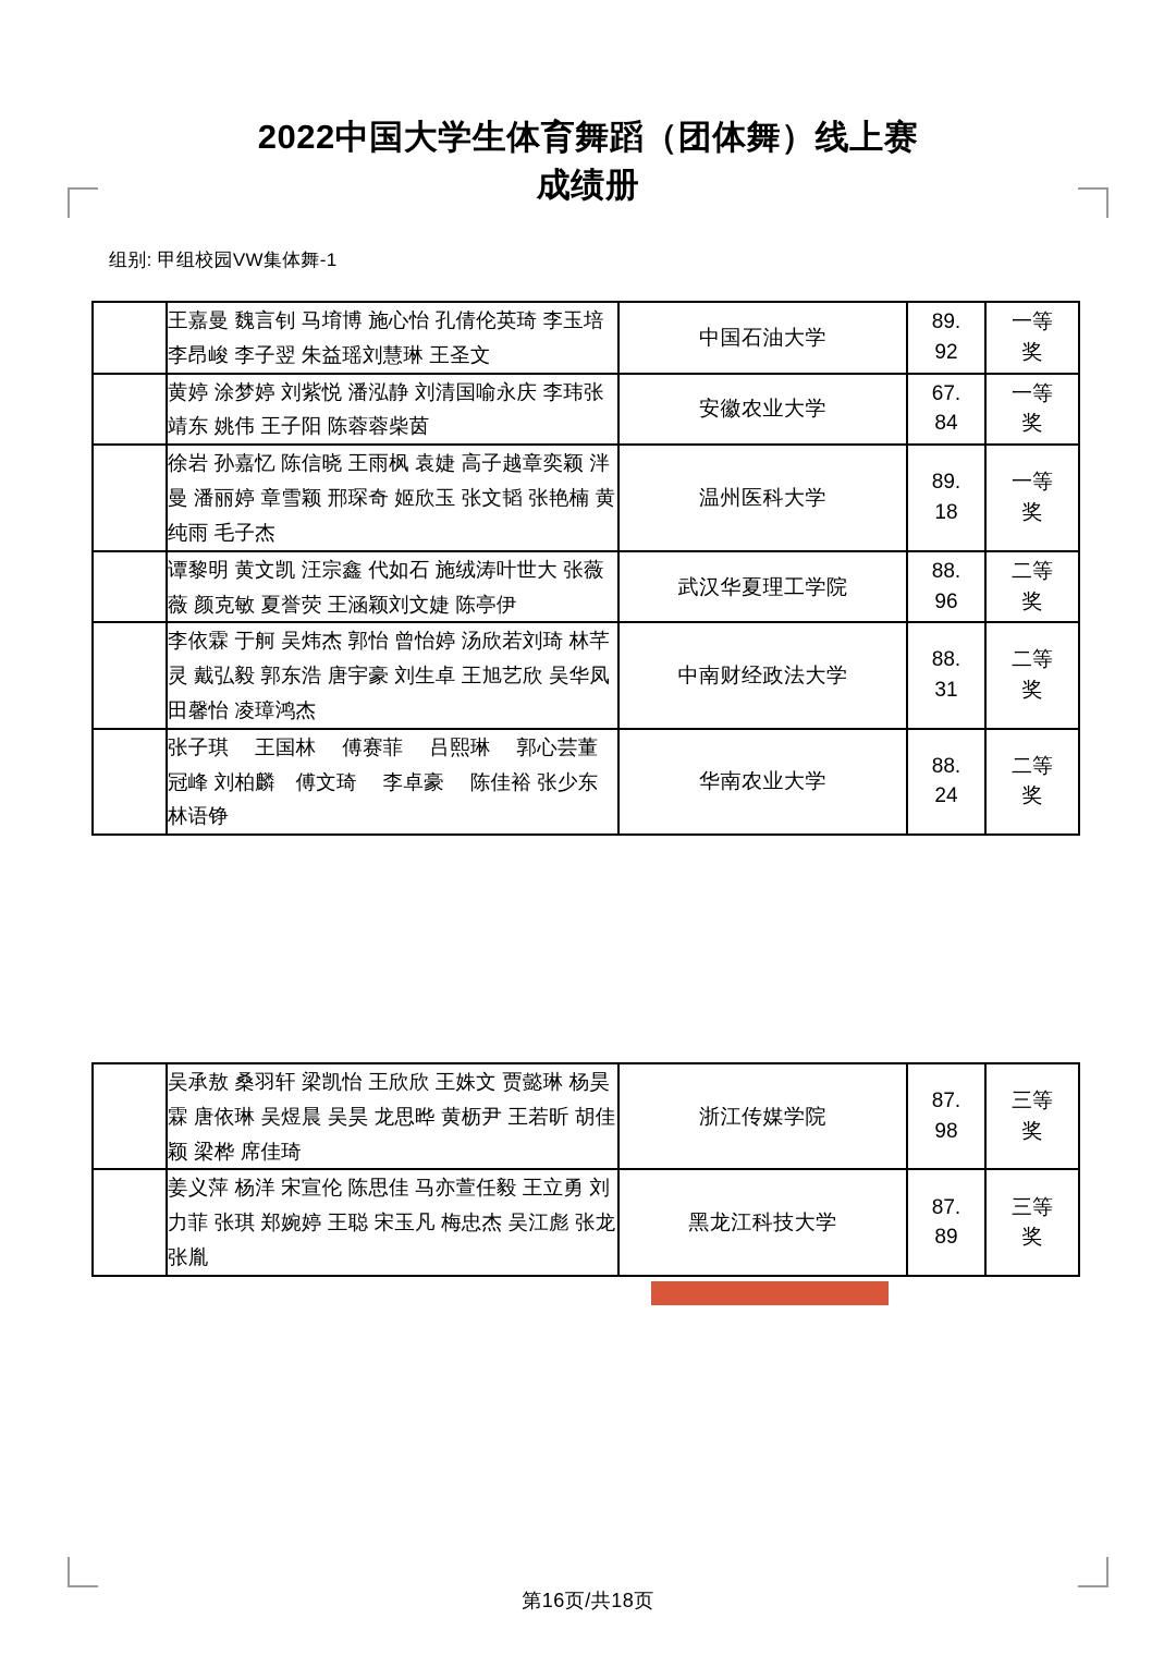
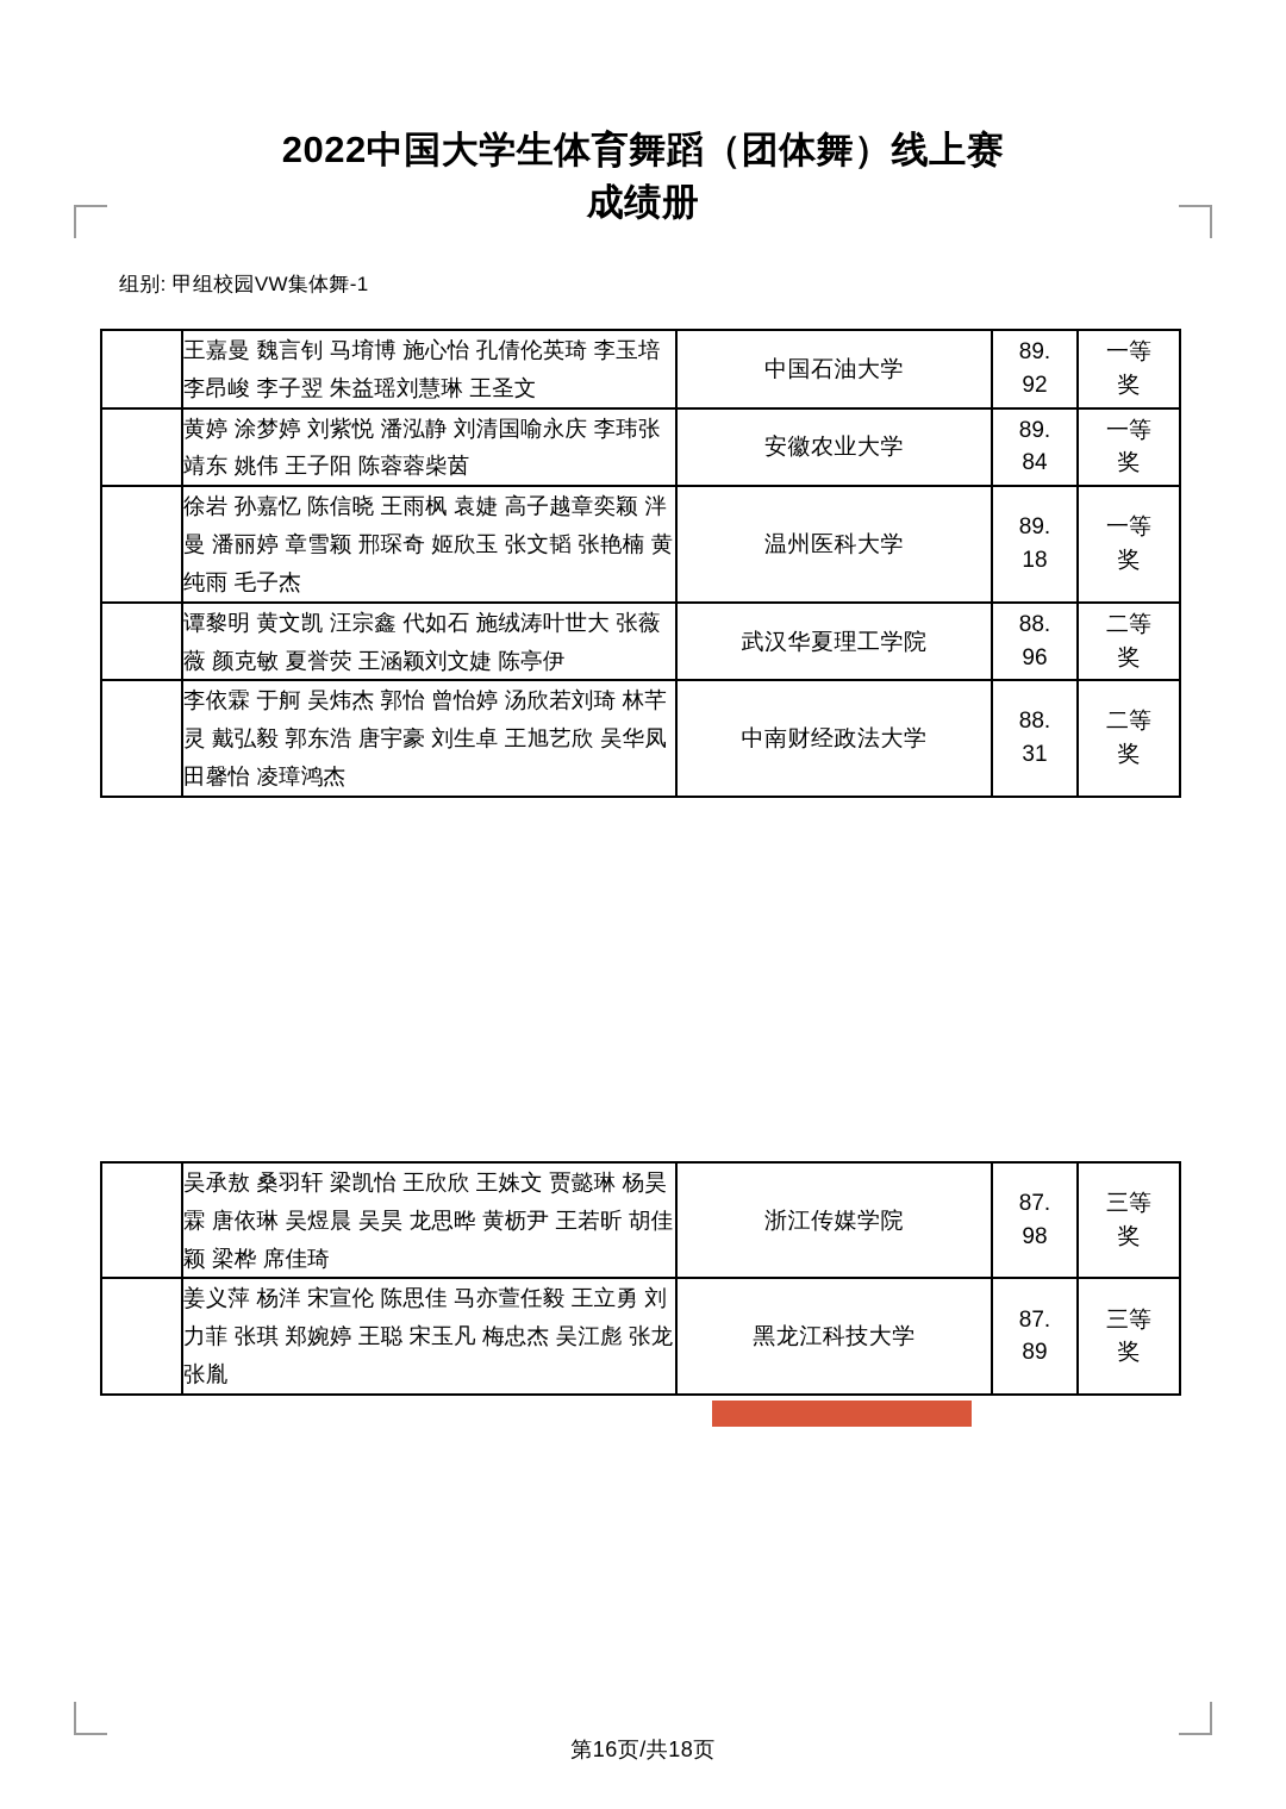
  2022中国大学生体育舞蹈（团体舞）线上赛
  成绩册
  组别: 甲组校园VW集体舞-1
  	王嘉曼 魏言钊 马堉博 施心怡 孔倩伦英琦 李玉培 李昂峻 李子翌 朱益瑶刘慧琳 王圣文	中国石油大学	89. 92	一等 奖
- 	黄婷 涂梦婷 刘紫悦 潘泓静 刘清国喻永庆 李玮张靖东 姚伟 王子阳 陈蓉蓉柴茵	安徽农业大学	67. 84	一等 奖
+ 	黄婷 涂梦婷 刘紫悦 潘泓静 刘清国喻永庆 李玮张靖东 姚伟 王子阳 陈蓉蓉柴茵	安徽农业大学	89. 84	一等 奖
  	徐岩 孙嘉忆 陈信晓 王雨枫 袁婕 高子越章奕颖 泮曼 潘丽婷 章雪颖 邢琛奇 姬欣玉 张文韬 张艳楠 黄纯雨 毛子杰	温州医科大学	89. 18	一等 奖
  	谭黎明 黄文凯 汪宗鑫 代如石 施绒涛叶世大 张薇薇 颜克敏 夏誉荧 王涵颖刘文婕 陈亭伊	武汉华夏理工学院	88. 96	二等 奖
  	李依霖 于舸 吴炜杰 郭怡 曾怡婷 汤欣若刘琦 林芊灵 戴弘毅 郭东浩 唐宇豪 刘生卓 王旭艺欣 吴华凤 田馨怡 凌璋鸿杰	中南财经政法大学	88. 31	二等 奖
- 	张子琪 王国林 傅赛菲 吕熙琳 郭心芸董冠峰 刘柏麟 傅文琦 李卓豪 陈佳裕 张少东 林语铮	华南农业大学	88. 24	二等 奖
  	吴承敖 桑羽轩 梁凯怡 王欣欣 王姝文 贾懿琳 杨昊霖 唐依琳 吴煜晨 吴昊 龙思晔 黄枥尹 王若昕 胡佳颖 梁桦 席佳琦	浙江传媒学院	87. 98	三等 奖
  	姜义萍 杨洋 宋宣伦 陈思佳 马亦萱任毅 王立勇 刘力菲 张琪 郑婉婷 王聪 宋玉凡 梅忠杰 吴江彪 张龙 张胤	黑龙江科技大学	87. 89	三等 奖
  第16页/共18页
